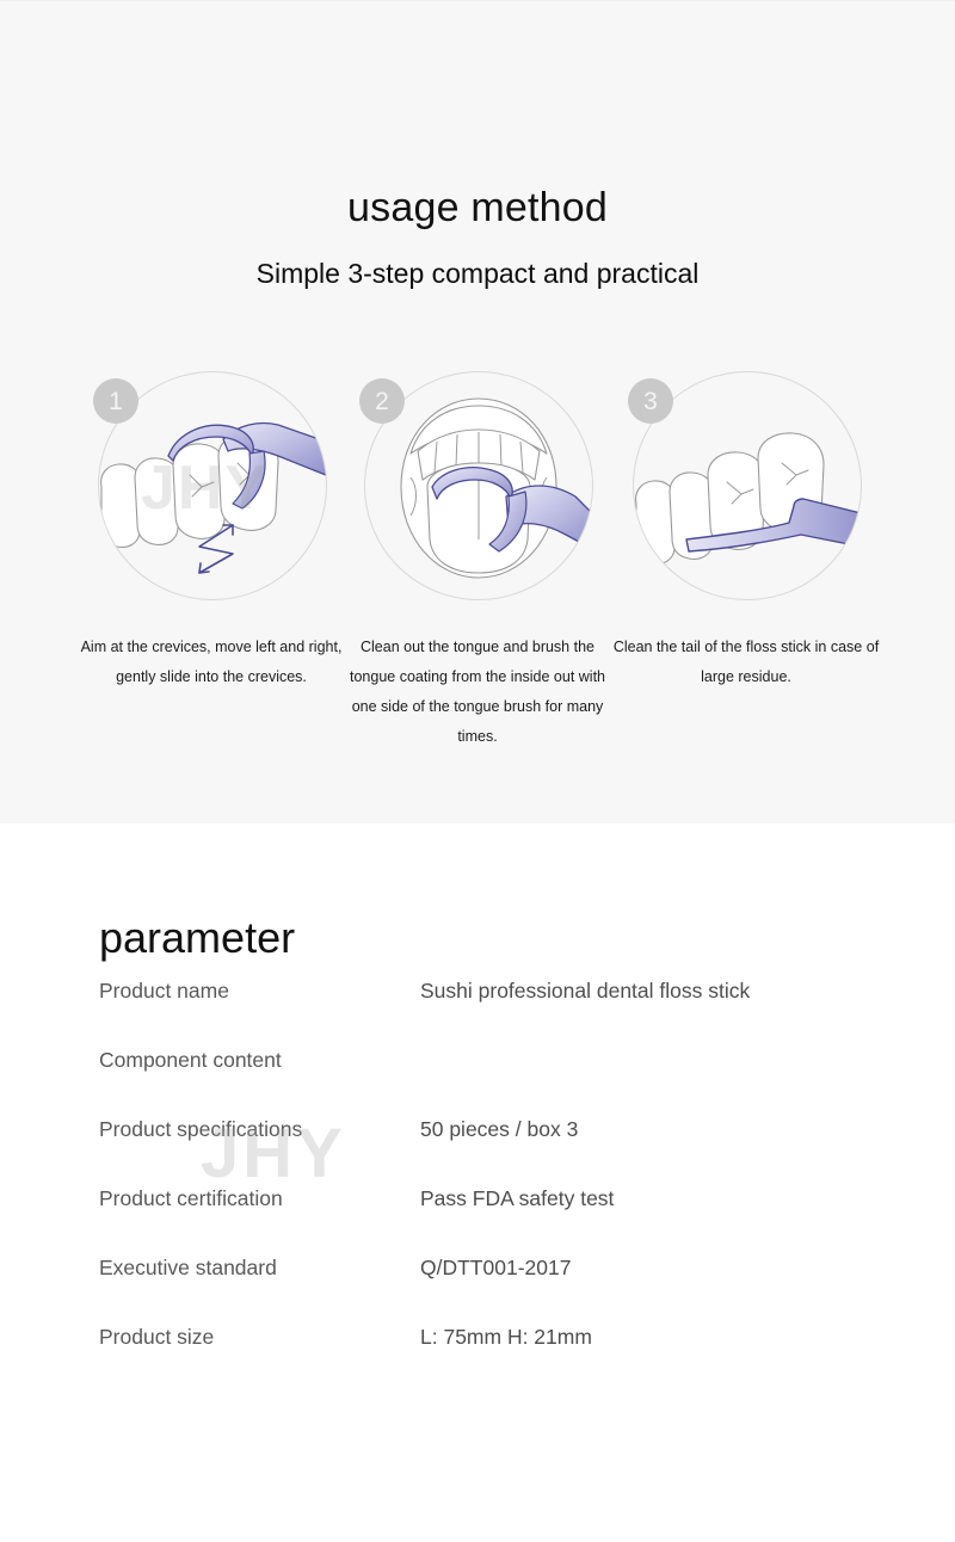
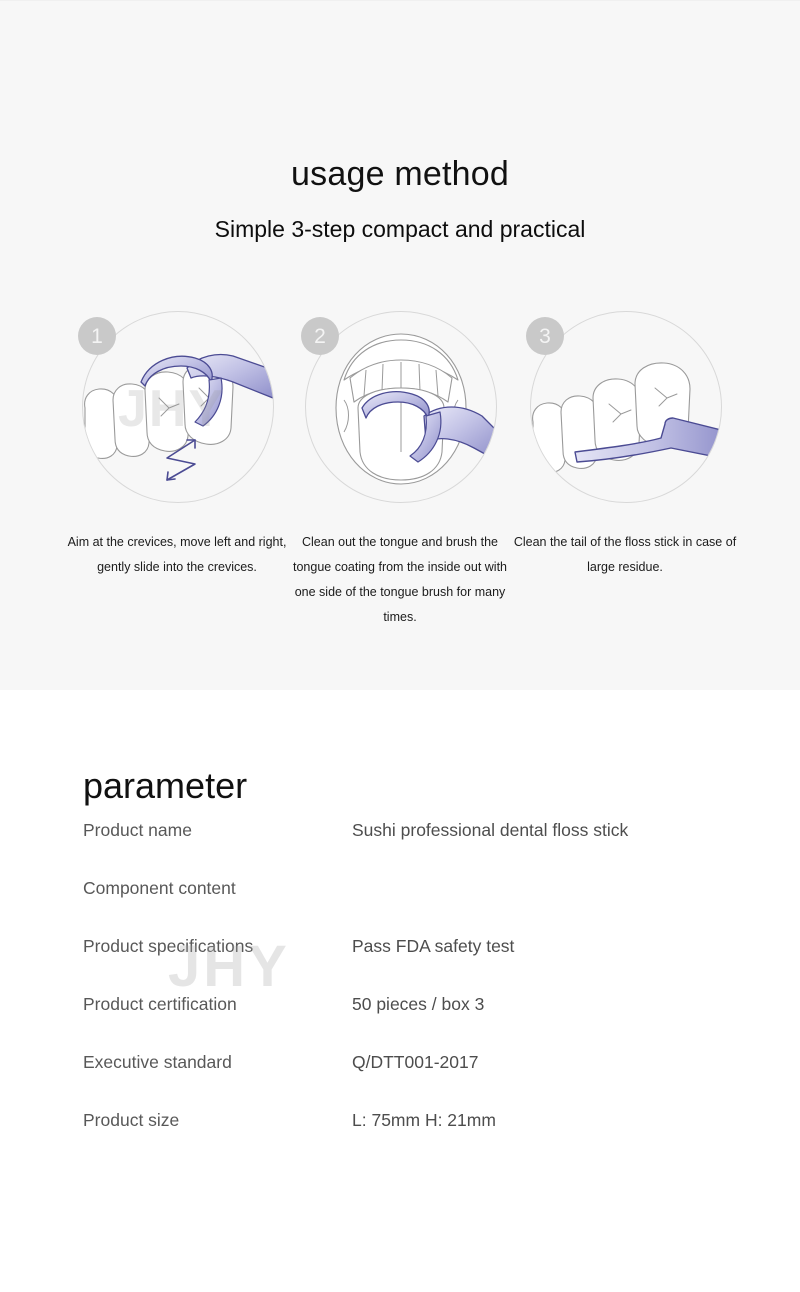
  usage method
  Simple 3-step compact and practical
  1
  JHY
  Aim at the crevices, move left and right, gently slide into the crevices.
  2
  Clean out the tongue and brush the tongue coating from the inside out with one side of the tongue brush for many times.
  3
  Clean the tail of the floss stick in case of large residue.
  parameter
  Product name
  Sushi professional dental floss stick
  Component content
  Product specifications
- 50 pieces / box 3
+ Pass FDA safety test
  Product certification
- Pass FDA safety test
+ 50 pieces / box 3
  Executive standard
  Q/DTT001-2017
  Product size
  L: 75mm H: 21mm
  JHY
